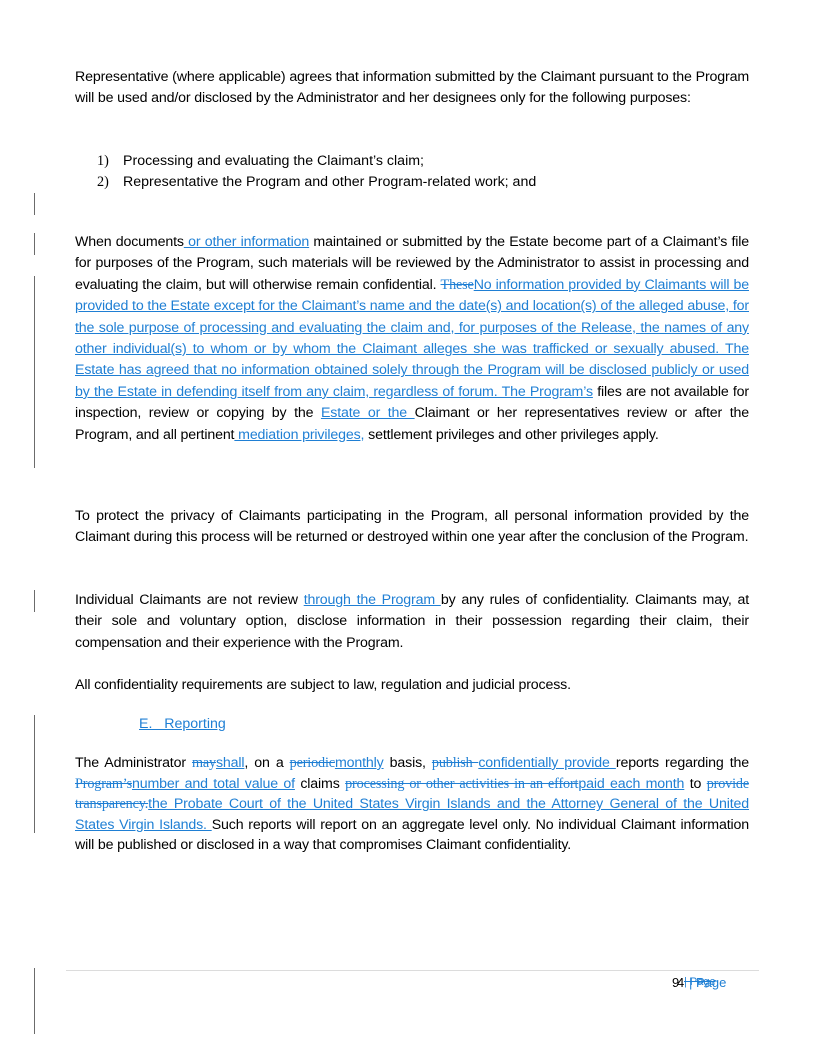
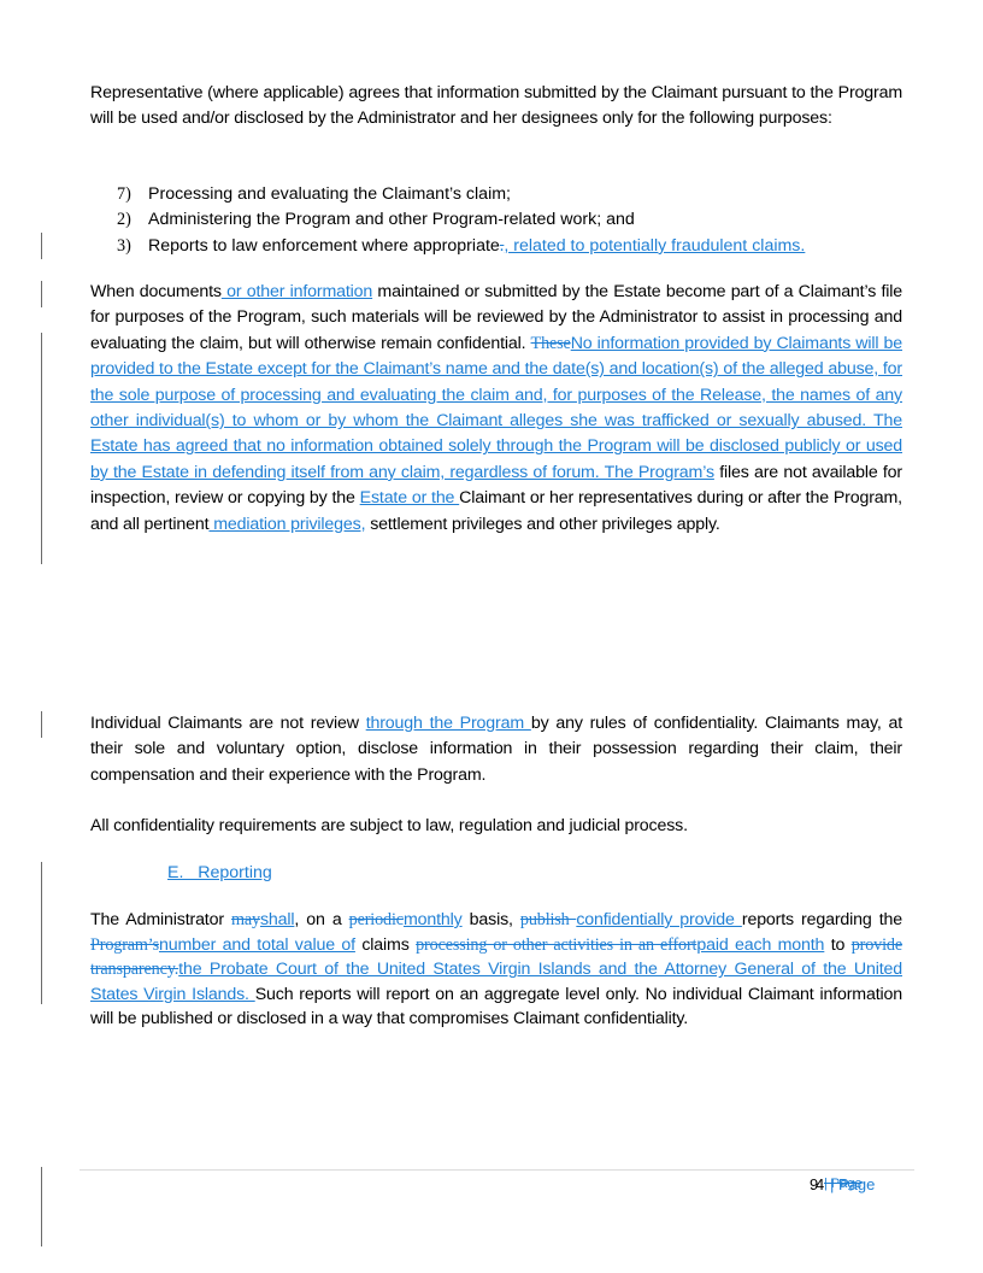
  Representative (where applicable) agrees that information submitted by the Claimant pursuant to the Program will be used and/or disclosed by the Administrator and her designees only for the following purposes:
- 1) Processing and evaluating the Claimant’s claim;
+ 7) Processing and evaluating the Claimant’s claim;
- 2) Representative the Program and other Program-related work; and
+ 2) Administering the Program and other Program-related work; and
+ 3) Reports to law enforcement where appropriate., related to potentially fraudulent claims.
- When documents or other information maintained or submitted by the Estate become part of a Claimant’s file for purposes of the Program, such materials will be reviewed by the Administrator to assist in processing and evaluating the claim, but will otherwise remain confidential. TheseNo information provided by Claimants will be provided to the Estate except for the Claimant’s name and the date(s) and location(s) of the alleged abuse, for the sole purpose of processing and evaluating the claim and, for purposes of the Release, the names of any other individual(s) to whom or by whom the Claimant alleges she was trafficked or sexually abused. The Estate has agreed that no information obtained solely through the Program will be disclosed publicly or used by the Estate in defending itself from any claim, regardless of forum. The Program’s files are not available for inspection, review or copying by the Estate or the Claimant or her representatives review or after the Program, and all pertinent mediation privileges, settlement privileges and other privileges apply.
+ When documents or other information maintained or submitted by the Estate become part of a Claimant’s file for purposes of the Program, such materials will be reviewed by the Administrator to assist in processing and evaluating the claim, but will otherwise remain confidential. TheseNo information provided by Claimants will be provided to the Estate except for the Claimant’s name and the date(s) and location(s) of the alleged abuse, for the sole purpose of processing and evaluating the claim and, for purposes of the Release, the names of any other individual(s) to whom or by whom the Claimant alleges she was trafficked or sexually abused. The Estate has agreed that no information obtained solely through the Program will be disclosed publicly or used by the Estate in defending itself from any claim, regardless of forum. The Program’s files are not available for inspection, review or copying by the Estate or the Claimant or her representatives during or after the Program, and all pertinent mediation privileges, settlement privileges and other privileges apply.
- To protect the privacy of Claimants participating in the Program, all personal information provided by the Claimant during this process will be returned or destroyed within one year after the conclusion of the Program.
  Individual Claimants are not review through the Program by any rules of confidentiality. Claimants may, at their sole and voluntary option, disclose information in their possession regarding their claim, their compensation and their experience with the Program.
  All confidentiality requirements are subject to law, regulation and judicial process.
  E. Reporting
  The Administrator mayshall, on a periodicmonthly basis, publish confidentially provide reports regarding the Program’snumber and total value of claims processing or other activities in an effortpaid each month to provide transparency.the Probate Court of the United States Virgin Islands and the Attorney General of the United States Virgin Islands. Such reports will report on an aggregate level only. No individual Claimant information will be published or disclosed in a way that compromises Claimant confidentiality.
  9
  4
  | Page
  | Page
